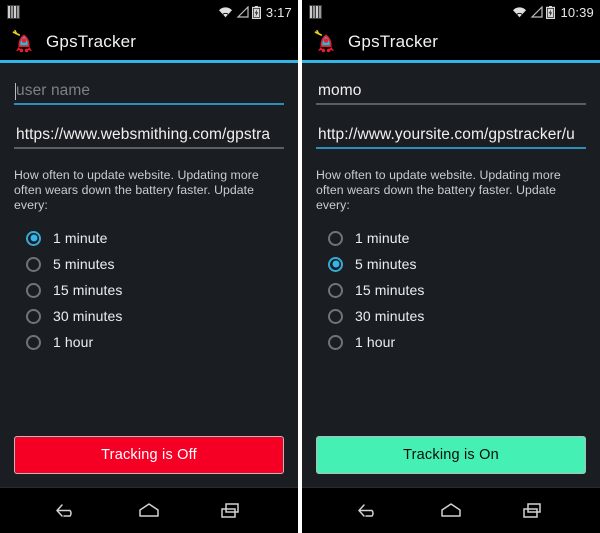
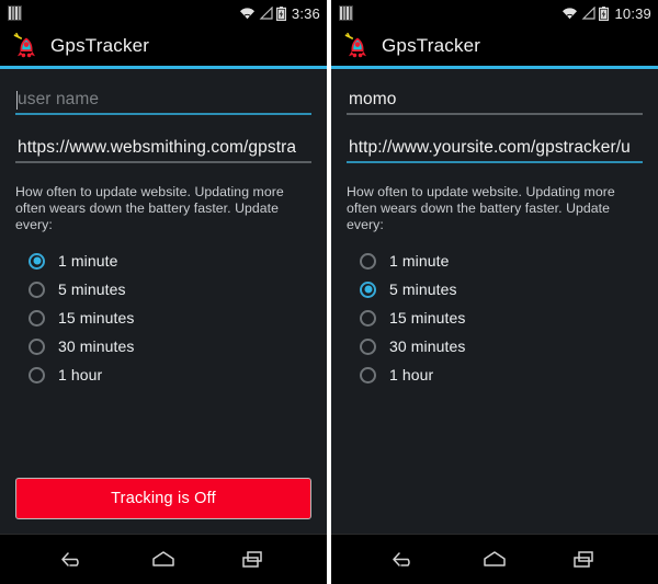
- 3:17
+ 3:36
  GpsTracker
  user name
  https://www.websmithing.com/gpstra
  How often to update website. Updating more often wears down the battery faster. Update every:
  1 minute
  5 minutes
  15 minutes
  30 minutes
  1 hour
  Tracking is Off
  10:39
  GpsTracker
  momo
  http://www.yoursite.com/gpstracker/u
  How often to update website. Updating more often wears down the battery faster. Update every:
  1 minute
  5 minutes
  15 minutes
  30 minutes
  1 hour
- Tracking is On
